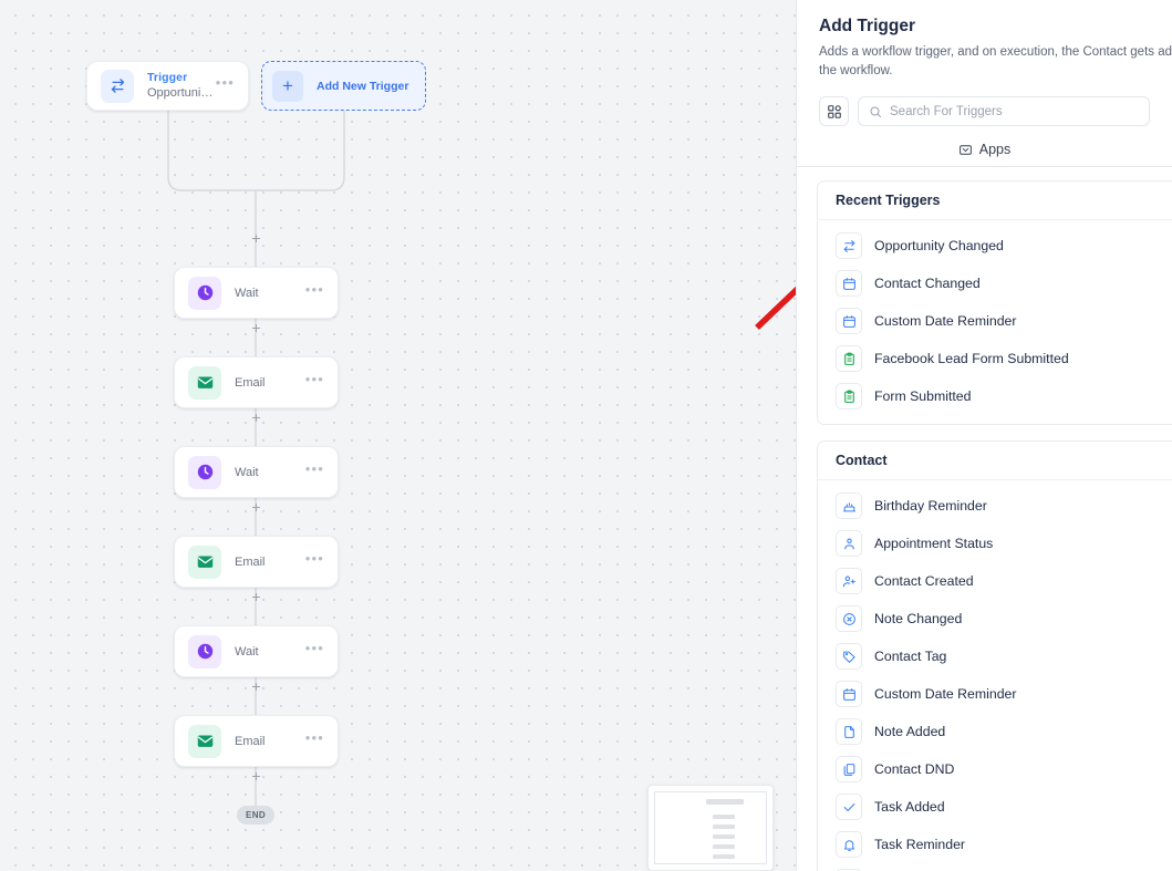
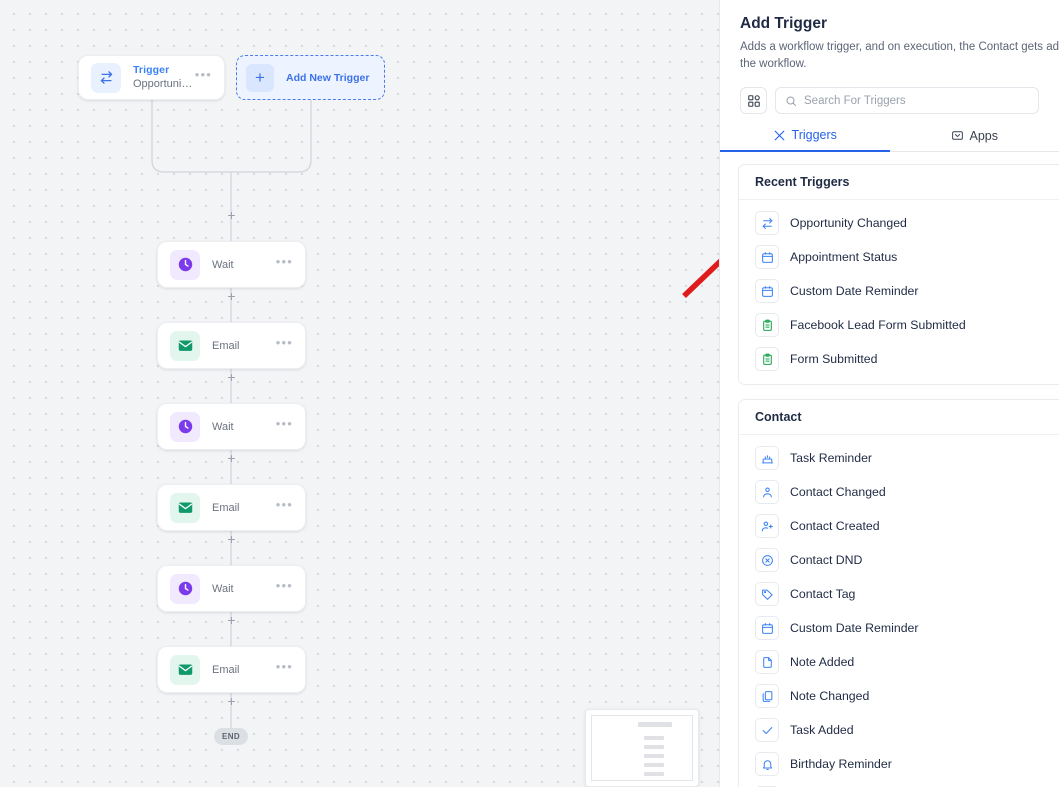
  +
  +
  +
  +
  +
  +
  +
  Trigger
  •••
  +
  Add New Trigger
  Wait
  •••
  Email
  •••
  Wait
  •••
  Email
  •••
  Wait
  •••
  Email
  •••
  END
  Add Trigger
  Adds a workflow trigger, and on execution, the Contact gets ad the workflow.
  Search For Triggers
+ Triggers
  Apps
  Recent Triggers
  Opportunity Changed
- Contact Changed
+ Appointment Status
  Custom Date Reminder
  Facebook Lead Form Submitted
  Form Submitted
  Contact
- Birthday Reminder
+ Task Reminder
- Appointment Status
+ Contact Changed
  Contact Created
- Note Changed
+ Contact DND
  Contact Tag
  Custom Date Reminder
  Note Added
- Contact DND
+ Note Changed
  Task Added
- Task Reminder
+ Birthday Reminder
